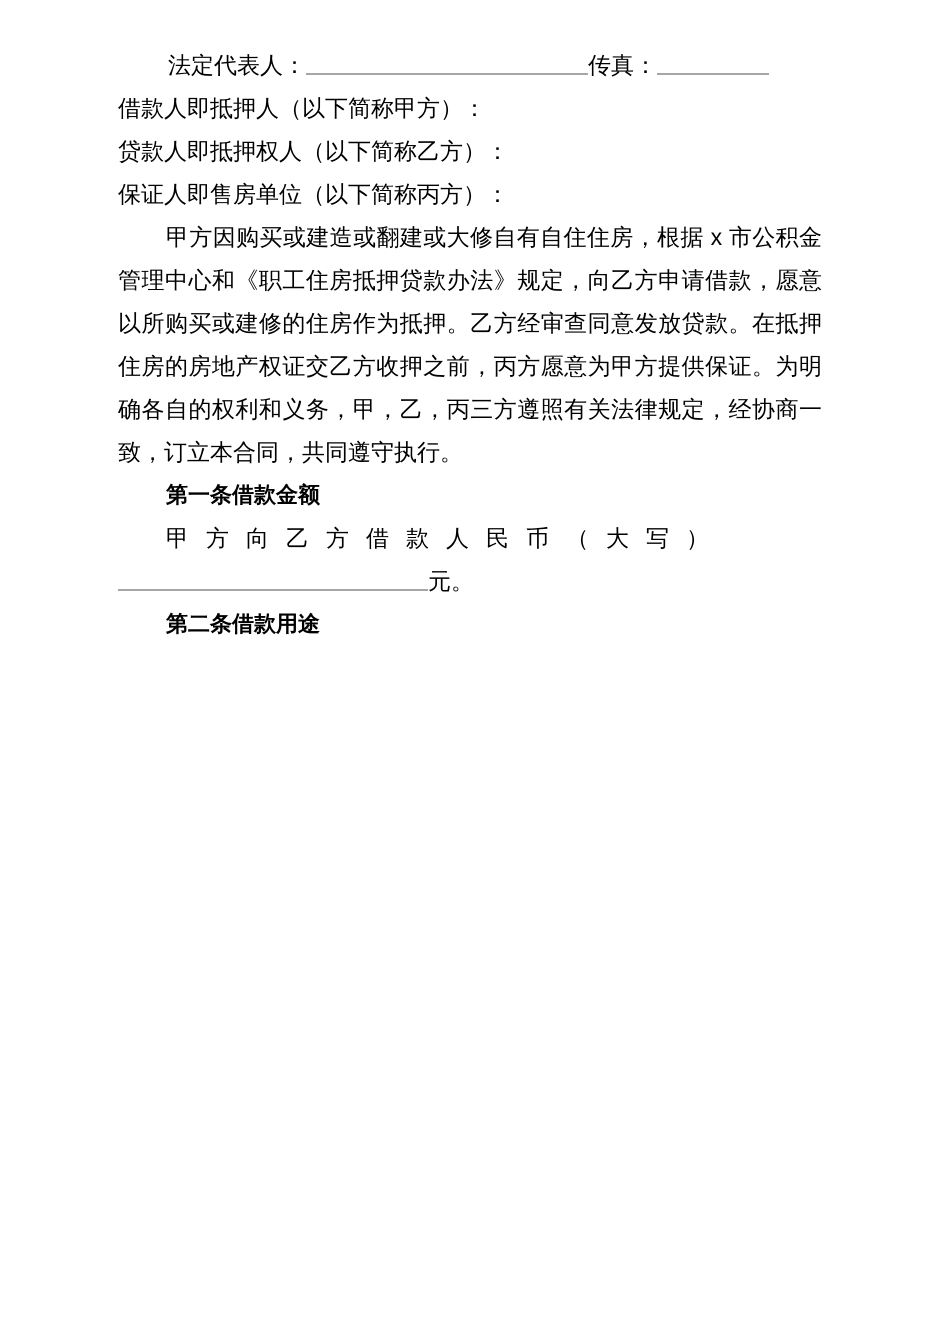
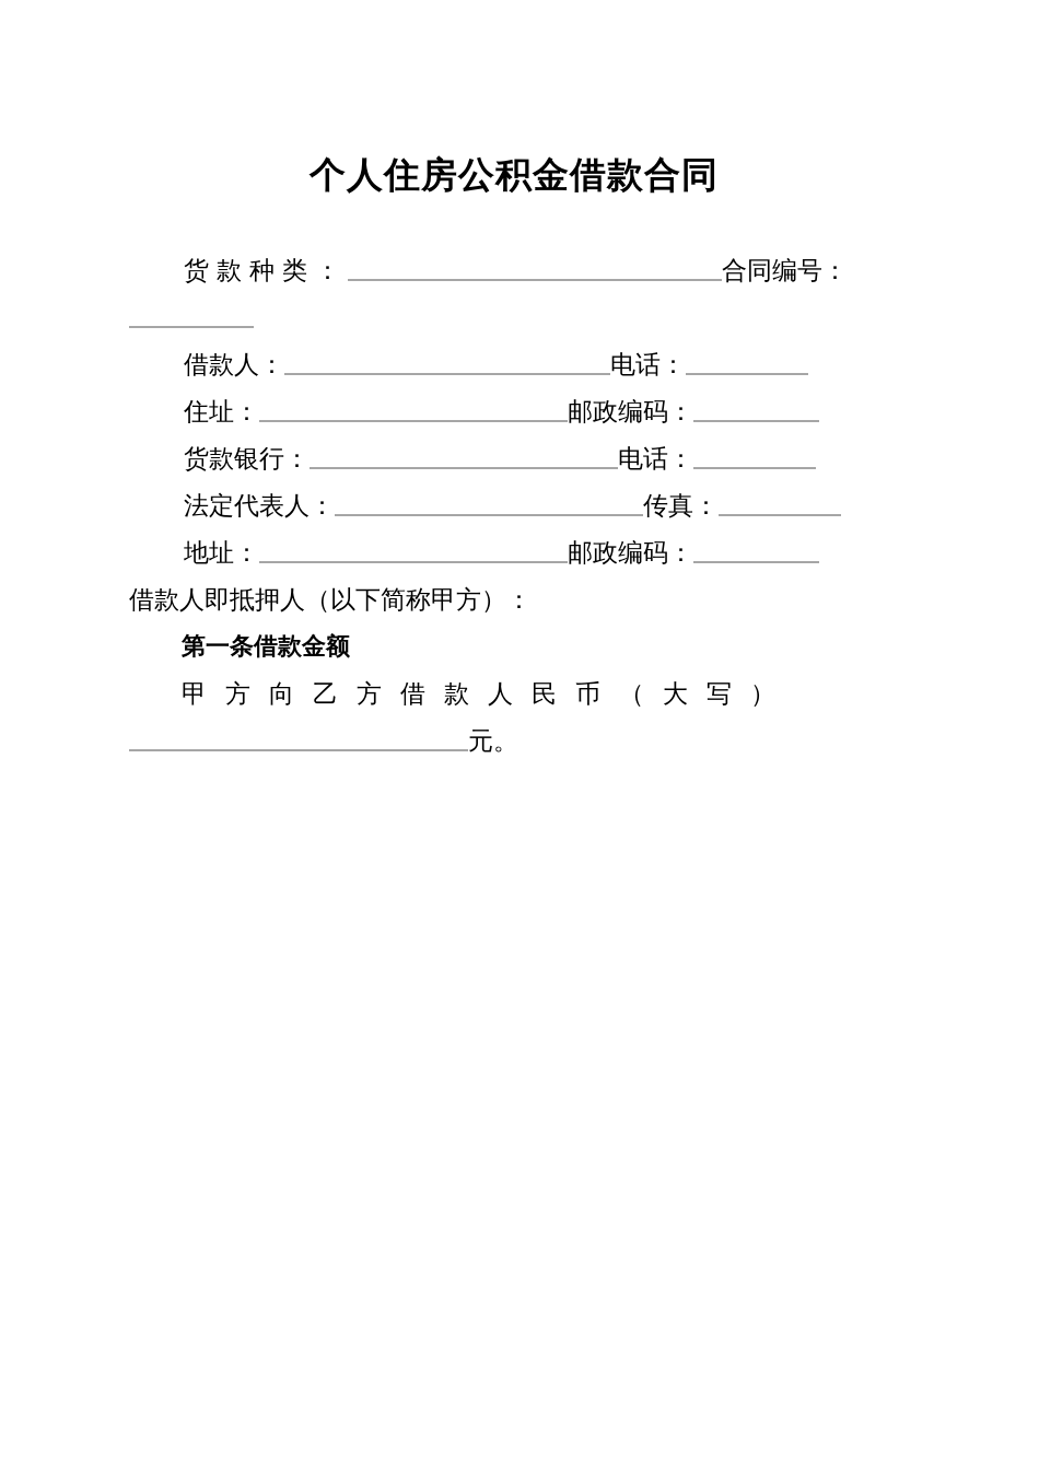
+ 个人住房公积金借款合同
+ 货款种类： 合同编号：
+ 借款人： 电话：
+ 住址： 邮政编码：
+ 货款银行： 电话：
  法定代表人： 传真：
+ 地址： 邮政编码：
  借款人即抵押人（以下简称甲方）：
- 贷款人即抵押权人（以下简称乙方）：
- 保证人即售房单位（以下简称丙方）：
- 甲方因购买或建造或翻建或大修自有自住住房，根据 x 市公积金管理中心和《职工住房抵押贷款办法》规定，向乙方申请借款，愿意以所购买或建修的住房作为抵押。乙方经审查同意发放贷款。在抵押住房的房地产权证交乙方收押之前，丙方愿意为甲方提供保证。为明确各自的权利和义务，甲，乙，丙三方遵照有关法律规定，经协商一致，订立本合同，共同遵守执行。
  第一条借款金额
  甲方向乙方借款人民币（大写）
  元。
- 第二条借款用途
